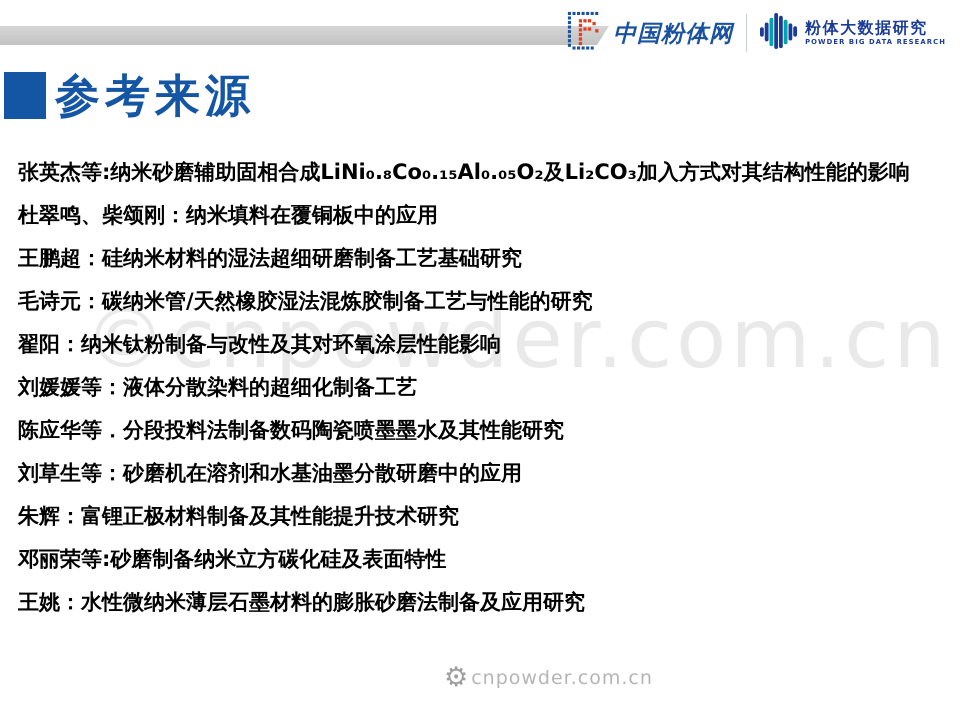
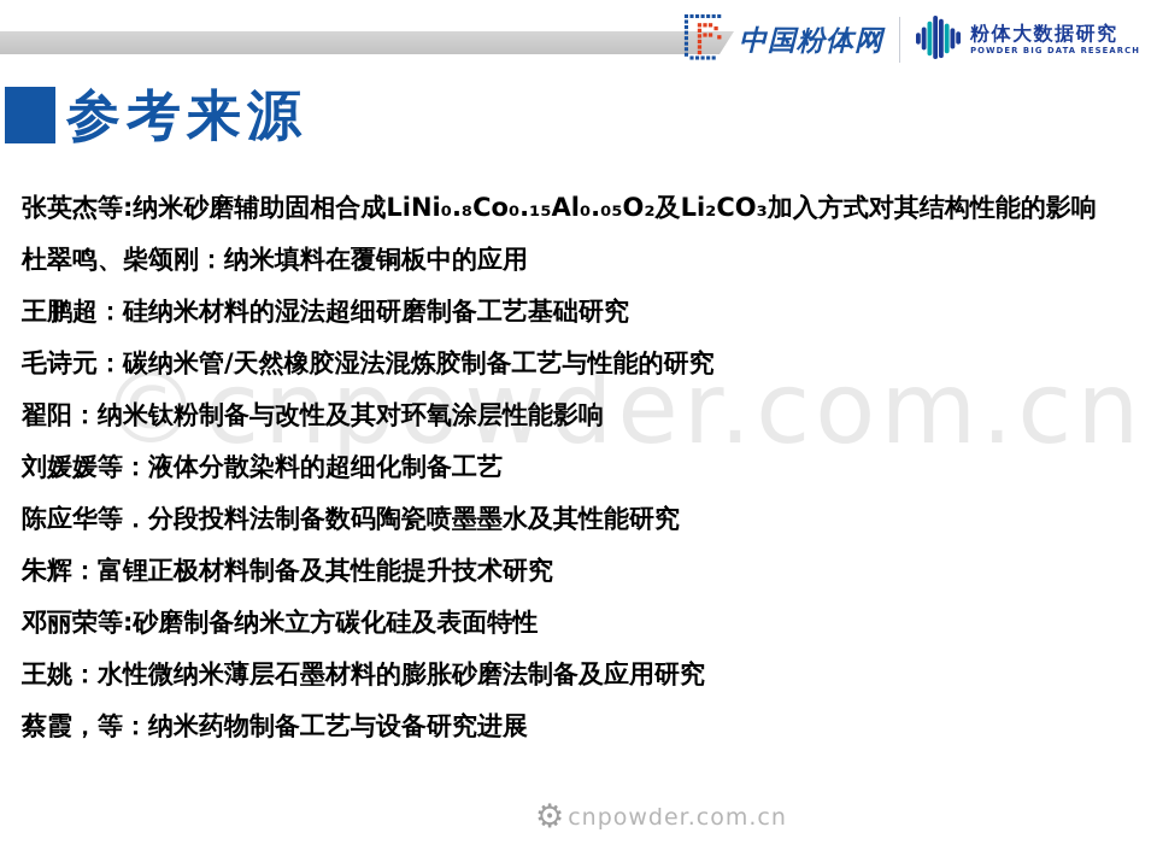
  ©cnpowder.com.cn
  ⚙
  cnpowder.com.cn
  中国粉体网
  粉体大数据研究
  POWDER BIG DATA RESEARCH
  参考来源
  张英杰等:纳米砂磨辅助固相合成LiNi₀.₈Co₀.₁₅Al₀.₀₅O₂及Li₂CO₃加入方式对其结构性能的影响
  杜翠鸣、柴颂刚：纳米填料在覆铜板中的应用
  王鹏超：硅纳米材料的湿法超细研磨制备工艺基础研究
  毛诗元：碳纳米管/天然橡胶湿法混炼胶制备工艺与性能的研究
  翟阳：纳米钛粉制备与改性及其对环氧涂层性能影响
  刘媛媛等：液体分散染料的超细化制备工艺
  陈应华等．分段投料法制备数码陶瓷喷墨墨水及其性能研究
- 刘草生等：砂磨机在溶剂和水基油墨分散研磨中的应用
  朱辉：富锂正极材料制备及其性能提升技术研究
  邓丽荣等:砂磨制备纳米立方碳化硅及表面特性
  王姚：水性微纳米薄层石墨材料的膨胀砂磨法制备及应用研究
+ 蔡霞，等：纳米药物制备工艺与设备研究进展
